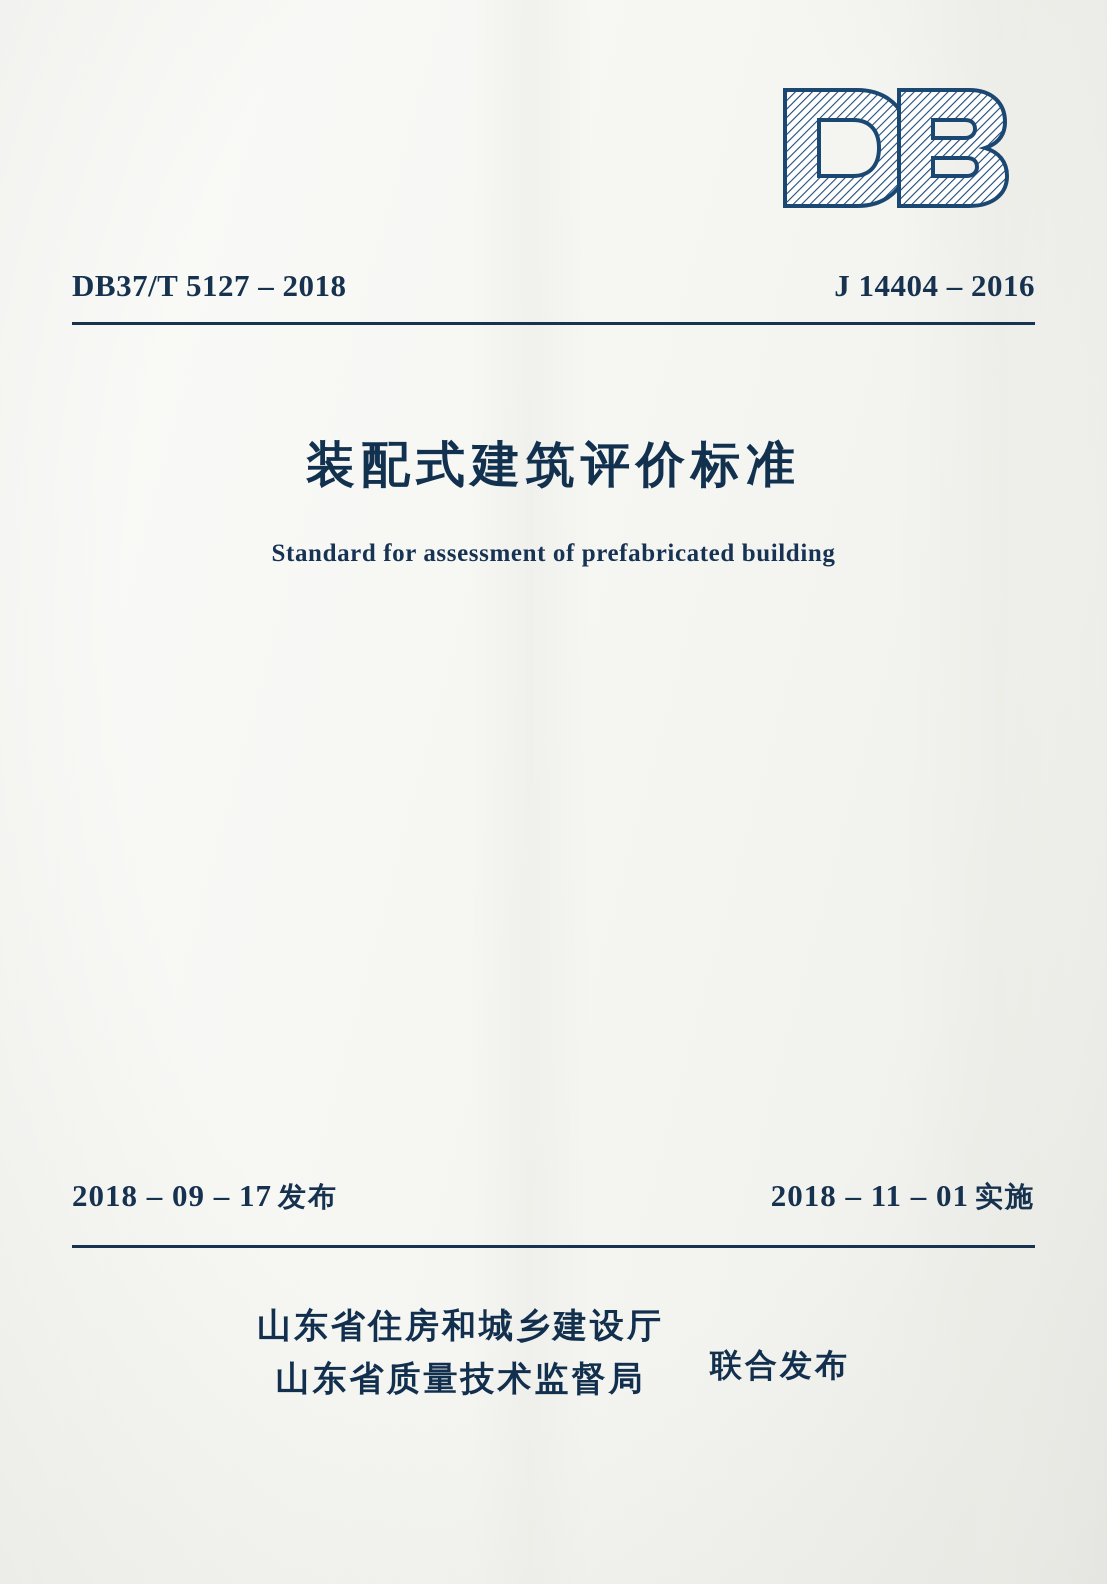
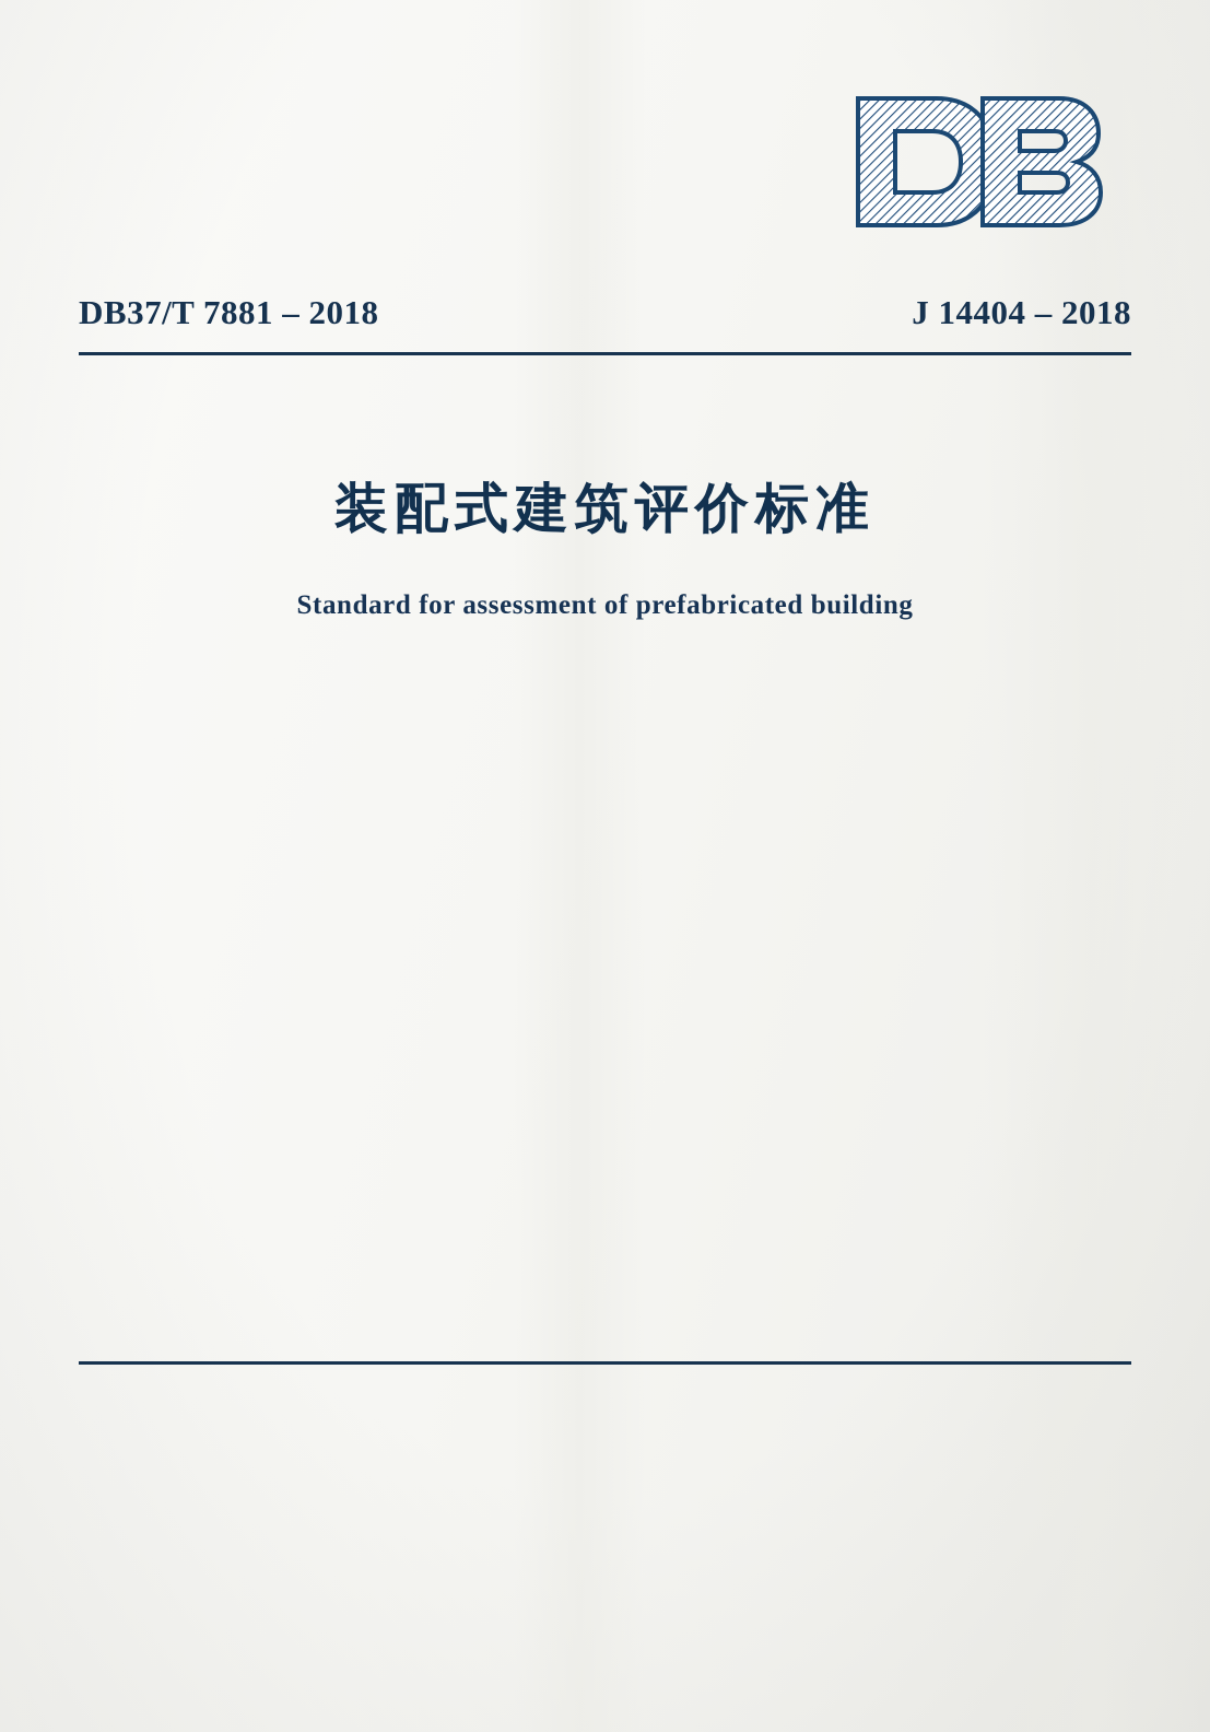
- DB37/T 5127 – 2018
+ DB37/T 7881 – 2018
- J 14404 – 2016
+ J 14404 – 2018
  装配式建筑评价标准
  Standard for assessment of prefabricated building
- 2018 – 09 – 17 发布
- 2018 – 11 – 01 实施
- 山东省住房和城乡建设厅
- 山东省质量技术监督局
- 联合发布
